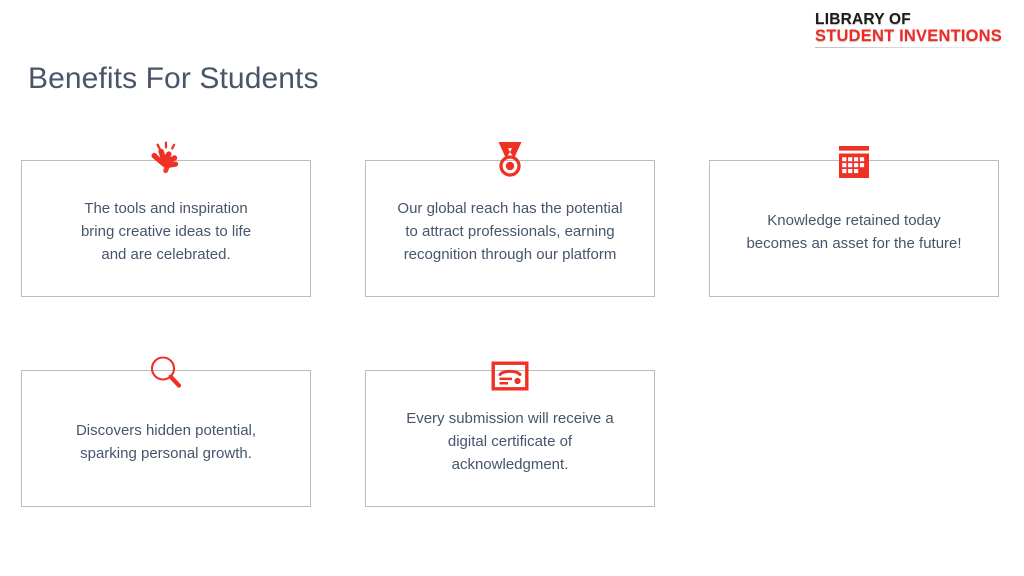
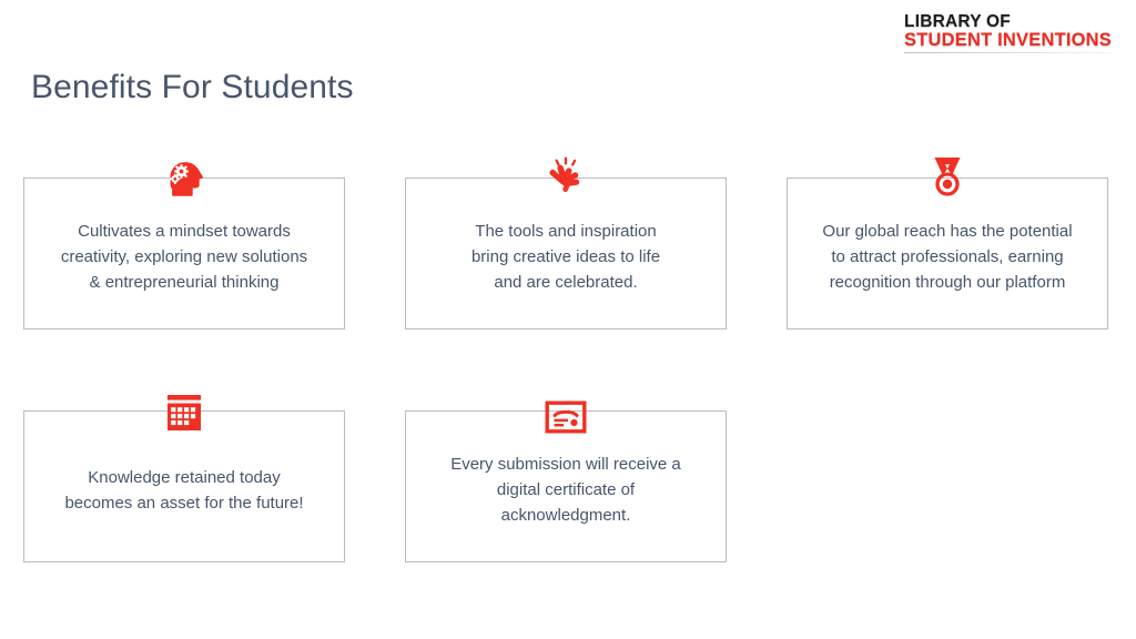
  LIBRARY OF
  STUDENT INVENTIONS
  Benefits For Students
+ Cultivates a mindset towards
+ creativity, exploring new solutions
+ & entrepreneurial thinking
  The tools and inspiration
  bring creative ideas to life
  and are celebrated.
  Our global reach has the potential
  to attract professionals, earning
  recognition through our platform
  Knowledge retained today
  becomes an asset for the future!
- Discovers hidden potential,
- sparking personal growth.
  Every submission will receive a
  digital certificate of
  acknowledgment.
